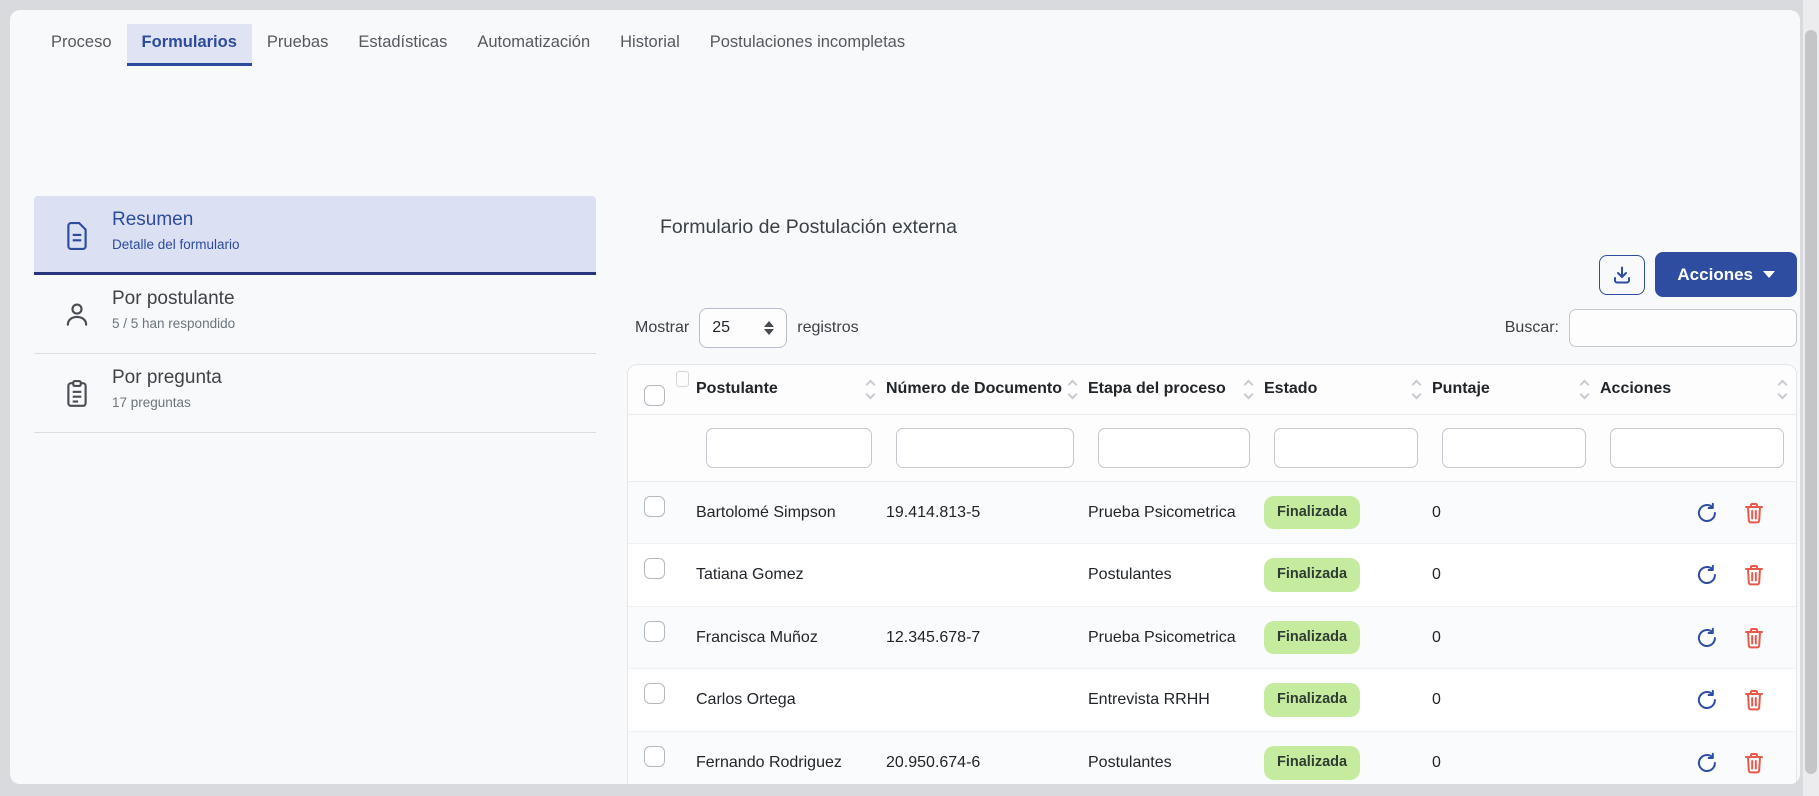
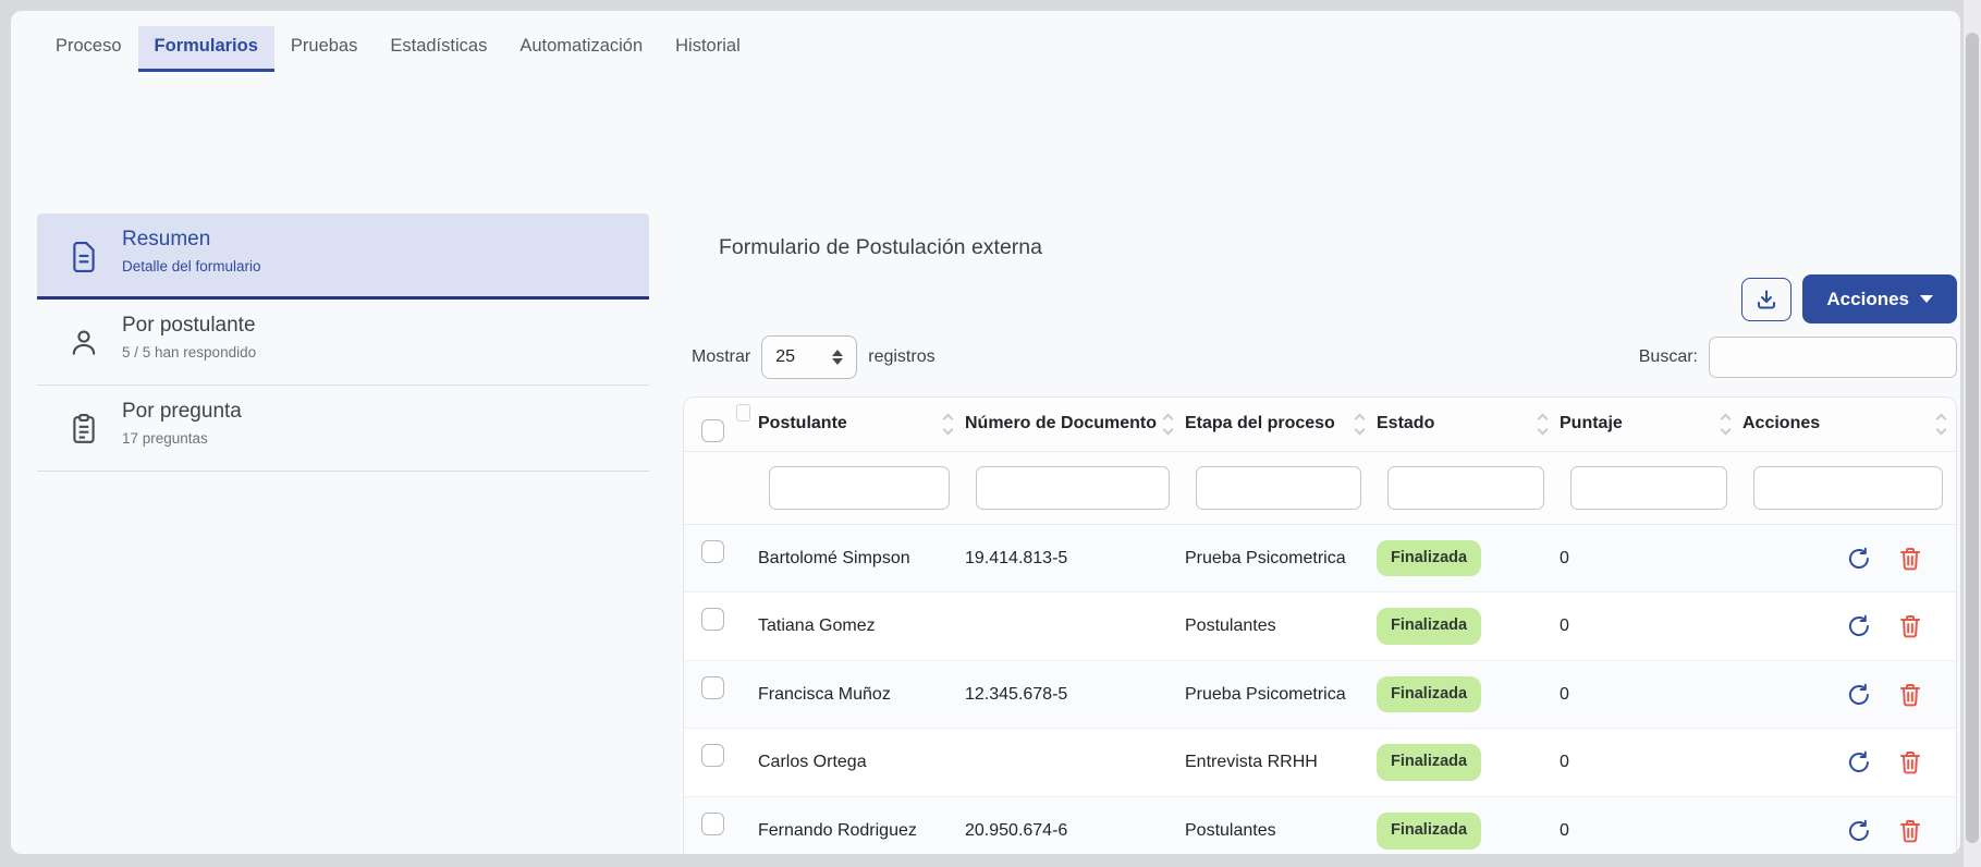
  Proceso
  Formularios
  Pruebas
  Estadísticas
  Automatización
  Historial
- Postulaciones incompletas
  Resumen
  Detalle del formulario
  Por postulante
  5 / 5 han respondido
  Por pregunta
  17 preguntas
  Formulario de Postulación externa
  Acciones
  Mostrar
  25
  registros
  Buscar:
  Postulante
  Número de Documento
  Etapa del proceso
  Estado
  Puntaje
  Acciones
  Bartolomé Simpson
  19.414.813-5
  Prueba Psicometrica
  Finalizada
  0
  Tatiana Gomez
  Postulantes
  Finalizada
  0
  Francisca Muñoz
- 12.345.678-7
+ 12.345.678-5
  Prueba Psicometrica
  Finalizada
  0
  Carlos Ortega
  Entrevista RRHH
  Finalizada
  0
  Fernando Rodriguez
  20.950.674-6
  Postulantes
  Finalizada
  0
